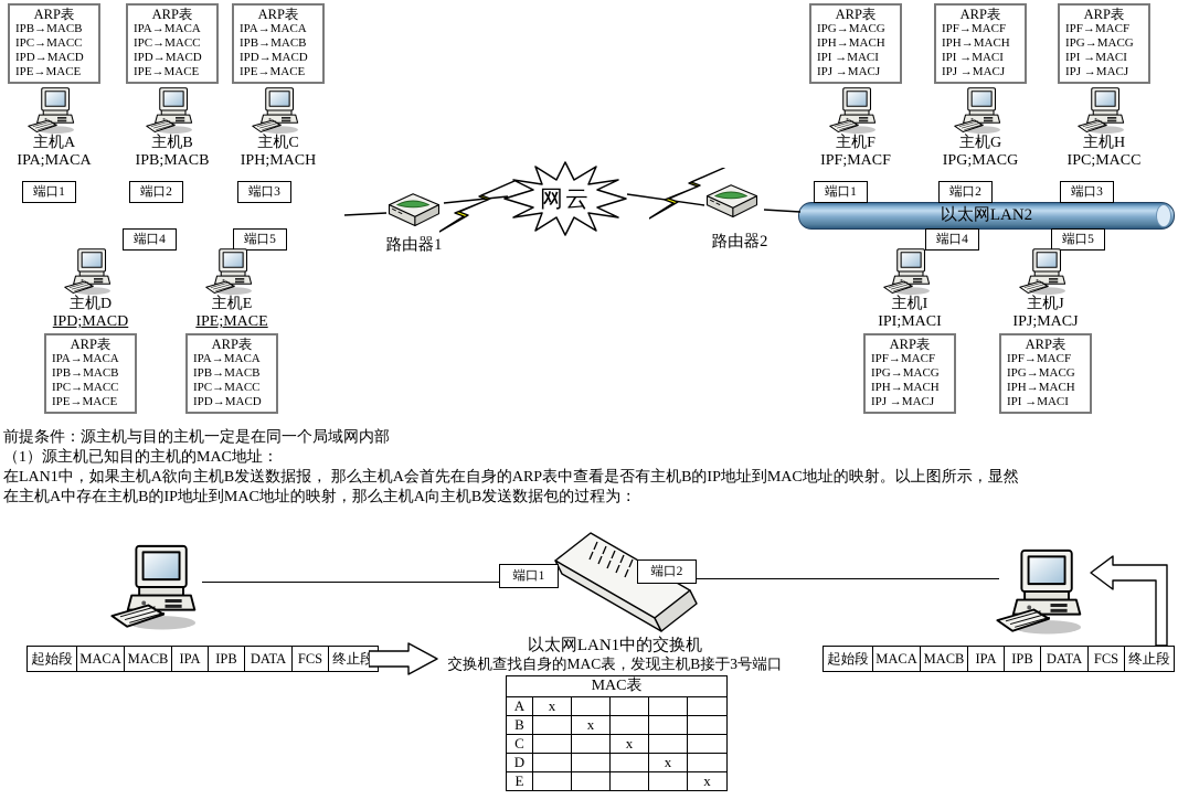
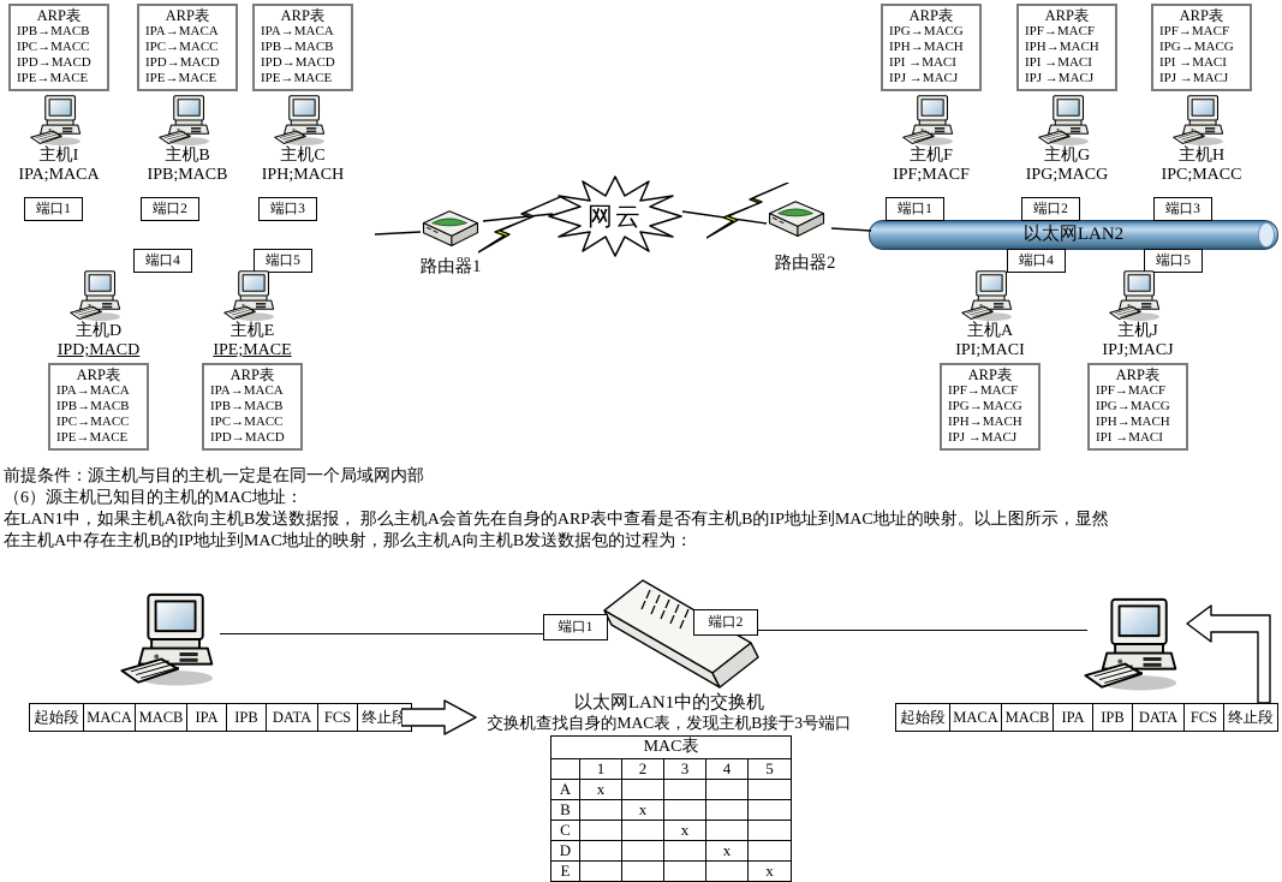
  ARP表
  IPB→MACB
  IPC→MACC
  IPD→MACD
  IPE→MACE
- 主机A
+ 主机I
  IPA;MACA
  ARP表
  IPA→MACA
  IPC→MACC
  IPD→MACD
  IPE→MACE
  主机B
  IPB;MACB
  ARP表
  IPA→MACA
  IPB→MACB
  IPD→MACD
  IPE→MACE
  主机C
  IPH;MACH
  ARP表
  IPG→MACG
  IPH→MACH
  IPI →MACI
  IPJ →MACJ
  主机F
  IPF;MACF
  ARP表
  IPF→MACF
  IPH→MACH
  IPI →MACI
  IPJ →MACJ
  主机G
  IPG;MACG
  ARP表
  IPF→MACF
  IPG→MACG
  IPI →MACI
  IPJ →MACJ
  主机H
  IPC;MACC
  以太网LAN2
  端口1
  端口2
  端口3
  端口4
  端口5
  端口1
  端口2
  端口3
  端口4
  端口5
  网云
  路由器1
  路由器2
  主机D
  IPD;MACD
  ARP表
  IPA→MACA
  IPB→MACB
  IPC→MACC
  IPE→MACE
  主机E
  IPE;MACE
  ARP表
  IPA→MACA
  IPB→MACB
  IPC→MACC
  IPD→MACD
- 主机I
+ 主机A
  IPI;MACI
  ARP表
  IPF→MACF
  IPG→MACG
  IPH→MACH
  IPJ →MACJ
  主机J
  IPJ;MACJ
  ARP表
  IPF→MACF
  IPG→MACG
  IPH→MACH
  IPI →MACI
  前提条件：源主机与目的主机一定是在同一个局域网内部
- （1）源主机已知目的主机的MAC地址：
+ （6）源主机已知目的主机的MAC地址：
  在LAN1中，如果主机A欲向主机B发送数据报， 那么主机A会首先在自身的ARP表中查看是否有主机B的IP地址到MAC地址的映射。以上图所示，显然
  在主机A中存在主机B的IP地址到MAC地址的映射，那么主机A向主机B发送数据包的过程为：
  端口1
  端口2
  以太网LAN1中的交换机
  交换机查找自身的MAC表，发现主机B接于3号端口
  起始段
  MACA
  MACB
  IPA
  IPB
  DATA
  FCS
  终止段
  起始段
  MACA
  MACB
  IPA
  IPB
  DATA
  FCS
  终止段
  MAC表
+ 	1	2	3	4	5
  A	x
  B		x
  C			x
  D				x
  E					x
